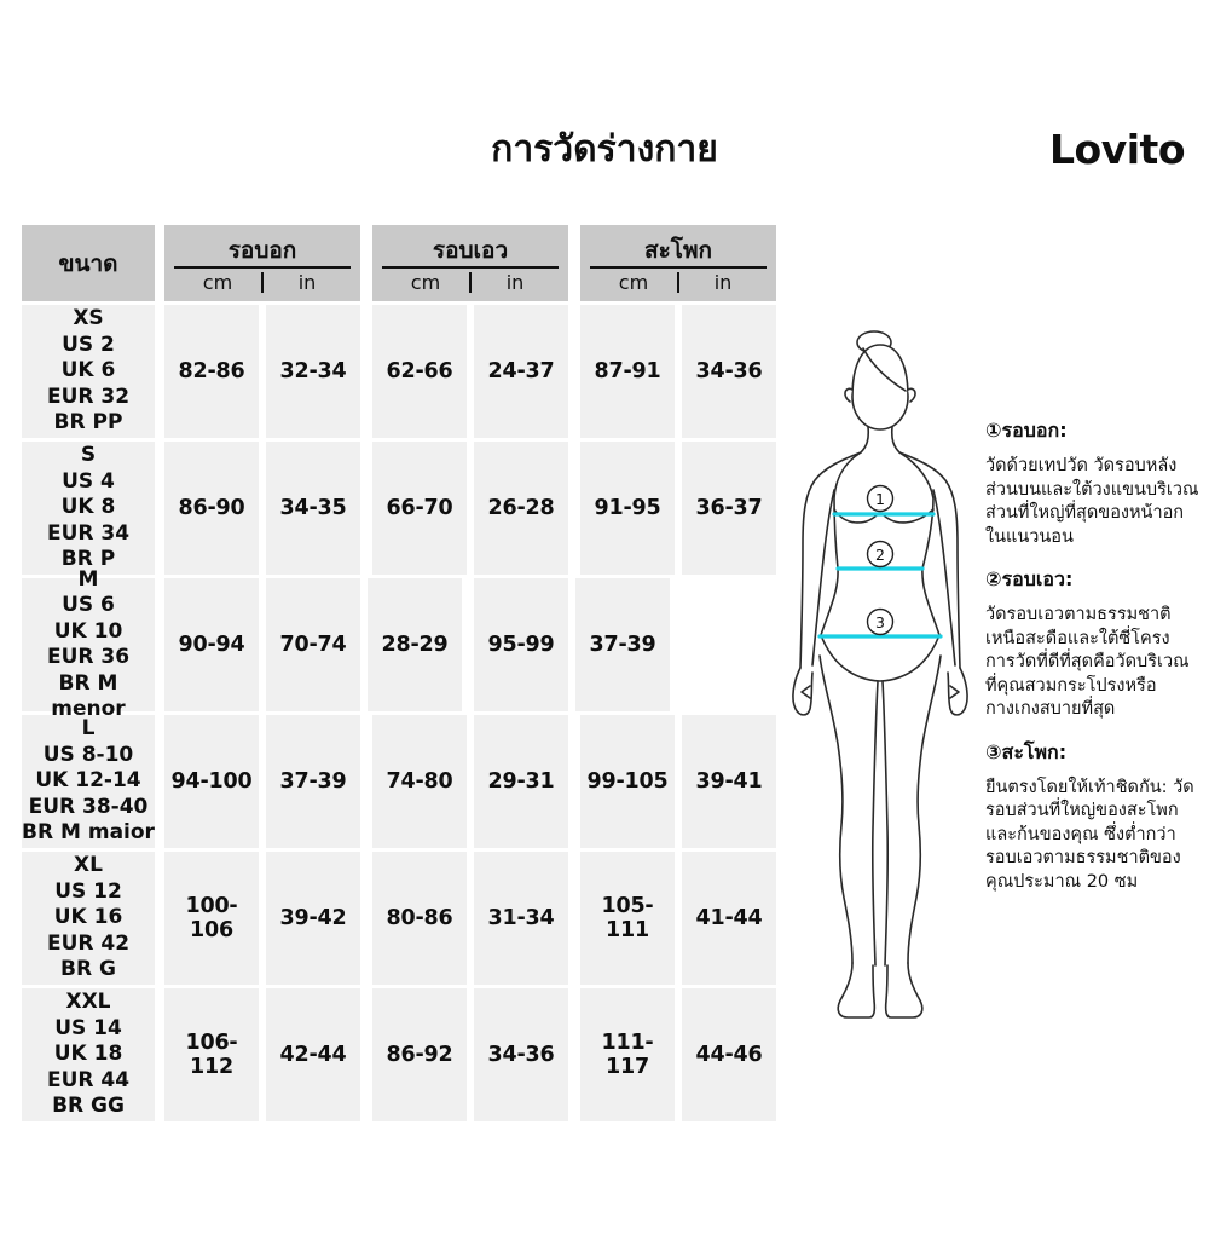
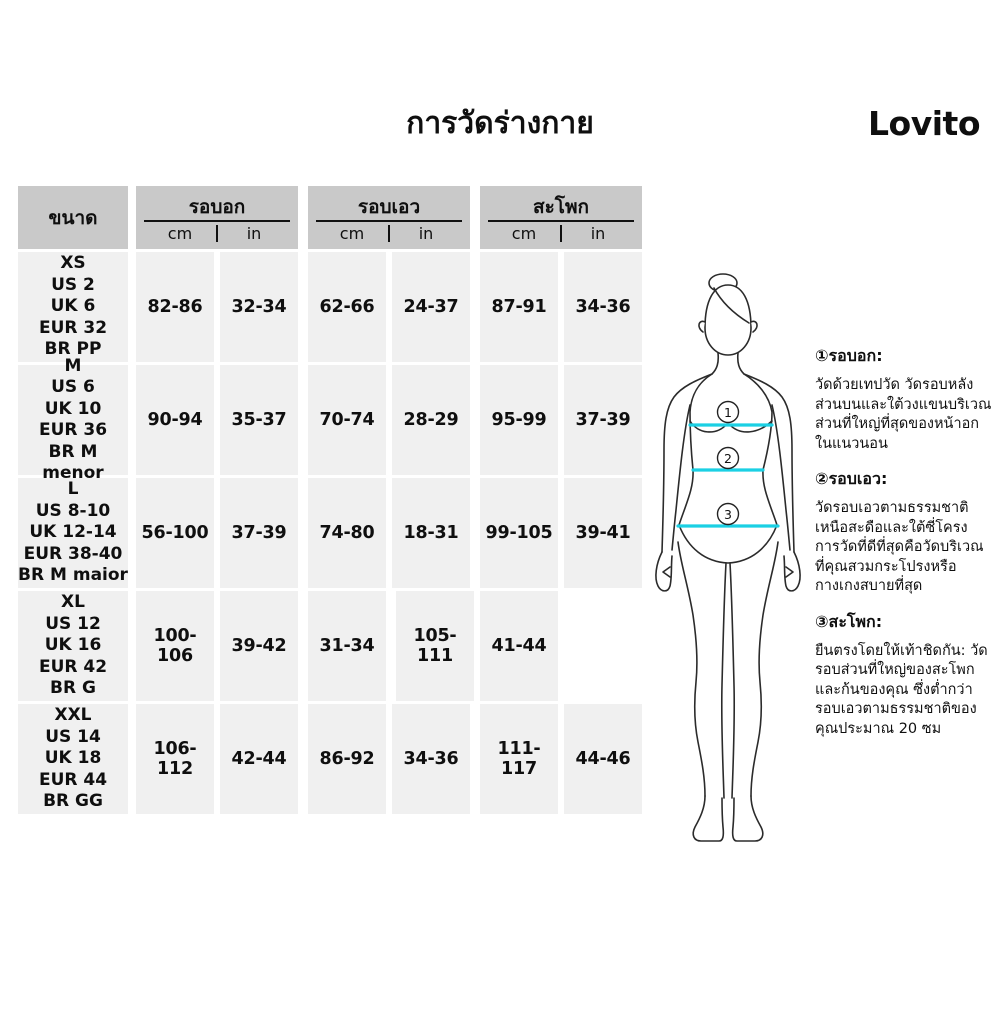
  การวัดร่างกาย
  Lovito
  ขนาด
  รอบอก
  cm
  in
  รอบเอว
  cm
  in
  สะโพก
  cm
  in
  XS
  US 2
  UK 6
  EUR 32
  BR PP
  82-86
  32-34
  62-66
  24-37
  87-91
  34-36
- S
- US 4
- UK 8
- EUR 34
- BR P
- 86-90
- 34-35
- 66-70
- 26-28
- 91-95
- 36-37
  M
  US 6
  UK 10
  EUR 36
  BR M menor
  90-94
+ 35-37
  70-74
  28-29
  95-99
  37-39
  L
  US 8-10
  UK 12-14
  EUR 38-40
  BR M maior
- 94-100
+ 56-100
  37-39
  74-80
- 29-31
+ 18-31
  99-105
  39-41
  XL
  US 12
  UK 16
  EUR 42
  BR G
  100-106
  39-42
- 80-86
  31-34
  105-111
  41-44
  XXL
  US 14
  UK 18
  EUR 44
  BR GG
  106-112
  42-44
  86-92
  34-36
  111-117
  44-46
  1
  2
  3
  ①รอบอก:
  วัดด้วยเทปวัด วัดรอบหลัง
  ส่วนบนและใต้วงแขนบริเวณ
  ส่วนที่ใหญ่ที่สุดของหน้าอก
  ในแนวนอน
  ②รอบเอว:
  วัดรอบเอวตามธรรมชาติ
  เหนือสะดือและใต้ซี่โครง
  การวัดที่ดีที่สุดคือวัดบริเวณ
  ที่คุณสวมกระโปรงหรือ
  กางเกงสบายที่สุด
  ③สะโพก:
  ยืนตรงโดยให้เท้าชิดกัน: วัด
  รอบส่วนที่ใหญ่ของสะโพก
  และก้นของคุณ ซึ่งต่ำกว่า
  รอบเอวตามธรรมชาติของ
  คุณประมาณ 20 ซม
